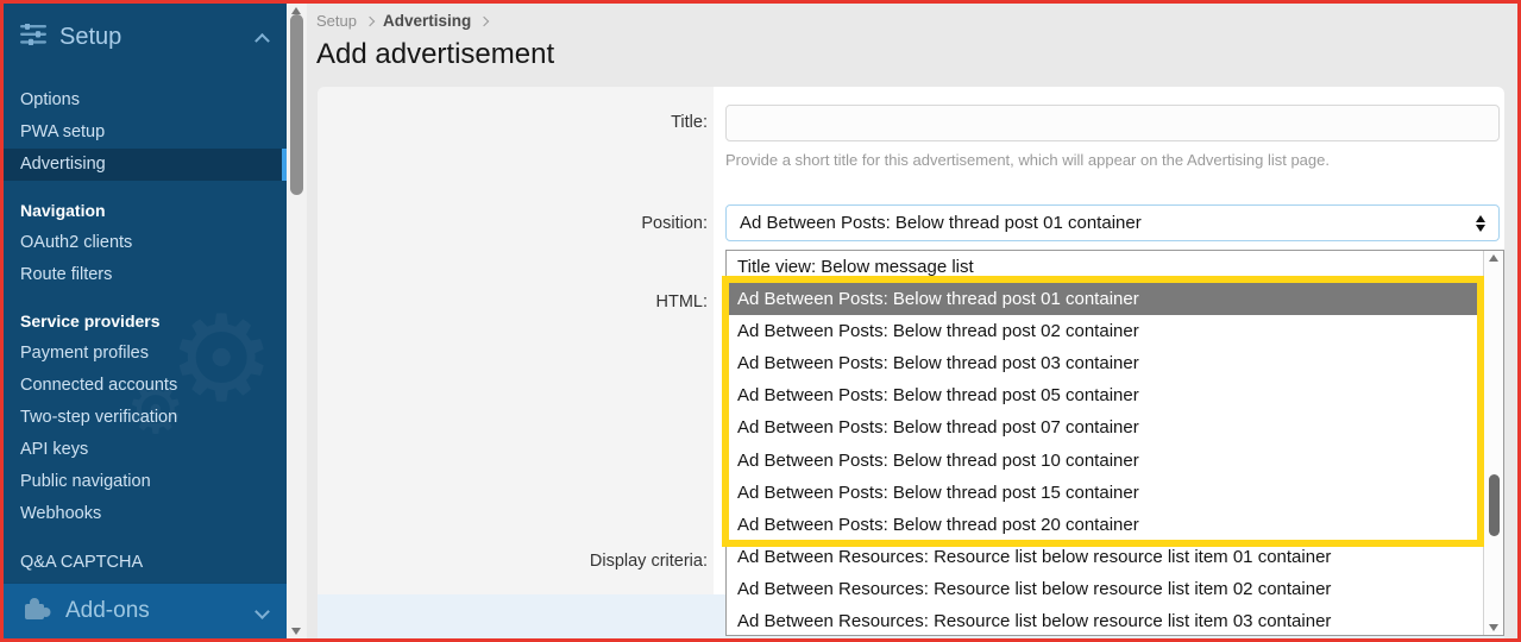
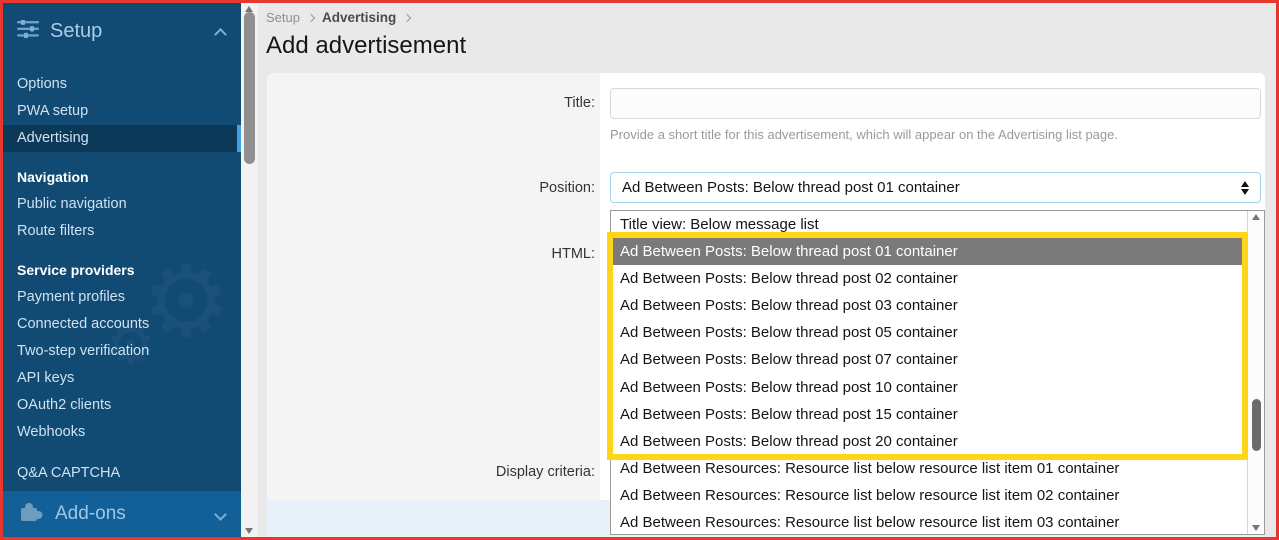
  Setup
  Options
  PWA setup
  Advertising
  Navigation
- OAuth2 clients
+ Public navigation
  Route filters
  Service providers
  Payment profiles
  Connected accounts
  Two-step verification
  API keys
- Public navigation
+ OAuth2 clients
  Webhooks
  Q&A CAPTCHA
  ⚙
  ⚙
  Add-ons
  Setup
  Advertising
  Add advertisement
  Title:
  Provide a short title for this advertisement, which will appear on the Advertising list page.
  Position:
  Ad Between Posts: Below thread post 01 container
  HTML:
  Display criteria:
  Title view: Below message list
  Ad Between Posts: Below thread post 01 container
  Ad Between Posts: Below thread post 02 container
  Ad Between Posts: Below thread post 03 container
  Ad Between Posts: Below thread post 05 container
  Ad Between Posts: Below thread post 07 container
  Ad Between Posts: Below thread post 10 container
  Ad Between Posts: Below thread post 15 container
  Ad Between Posts: Below thread post 20 container
  Ad Between Resources: Resource list below resource list item 01 container
  Ad Between Resources: Resource list below resource list item 02 container
  Ad Between Resources: Resource list below resource list item 03 container
